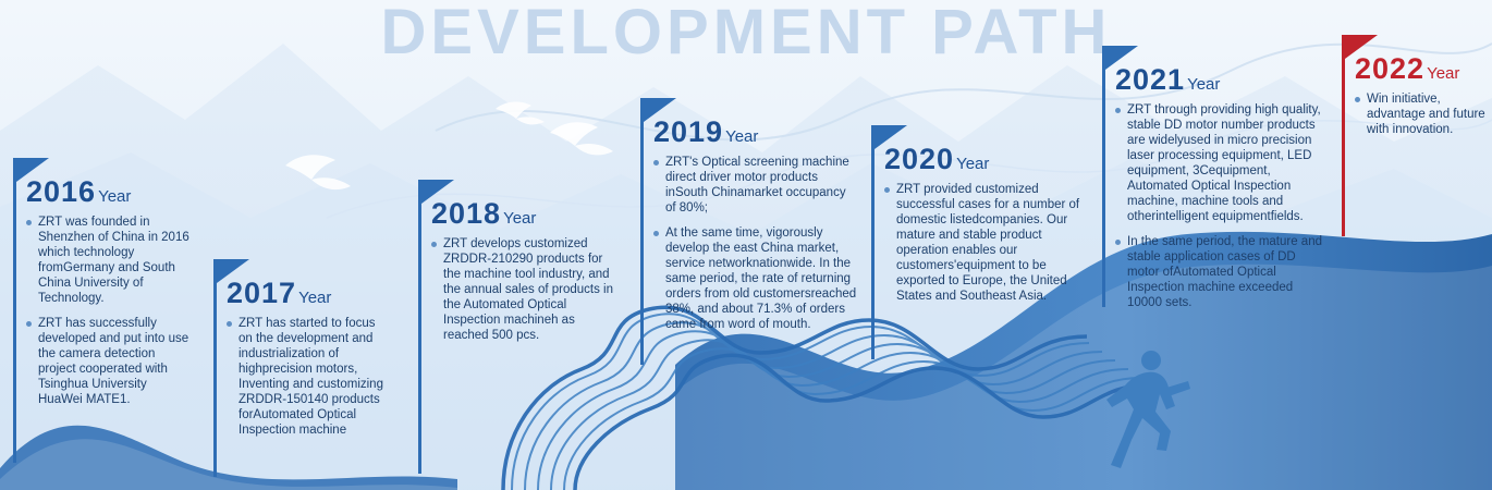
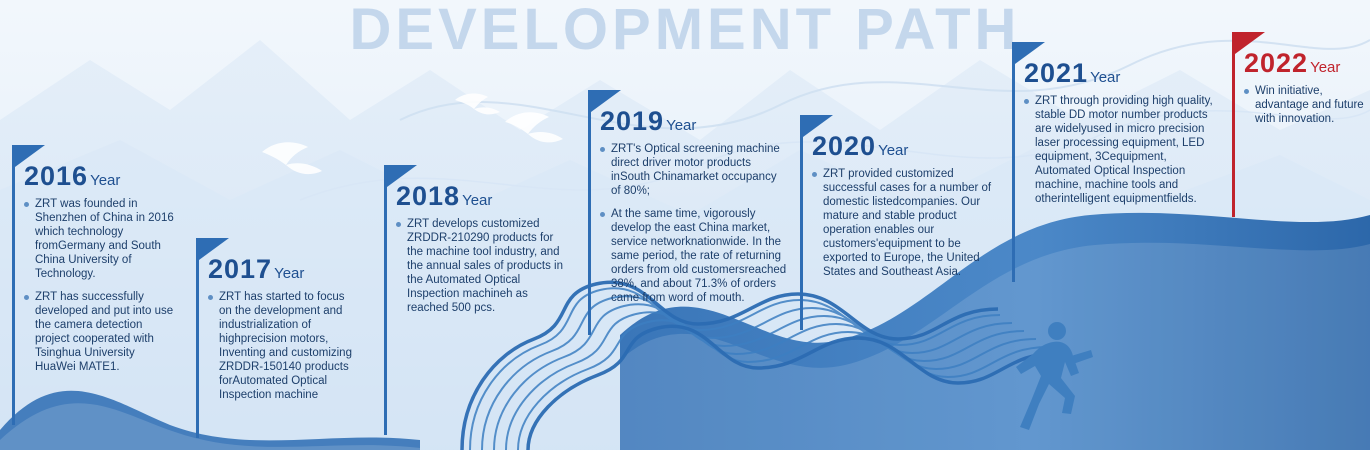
  DEVELOPMENT PATH
  2016Year
  ZRT was founded in Shenzhen of China in 2016 which technology fromGermany and South China University of Technology.
  ZRT has successfully developed and put into use the camera detection project cooperated with Tsinghua University HuaWei MATE1.
  2017Year
  ZRT has started to focus on the development and industrialization of highprecision motors, Inventing and customizing ZRDDR-150140 products forAutomated Optical Inspection machine
  2018Year
  ZRT develops customized ZRDDR-210290 products for the machine tool industry, and the annual sales of products in the Automated Optical Inspection machineh as reached 500 pcs.
  2019Year
  ZRT's Optical screening machine direct driver motor products inSouth Chinamarket occupancy of 80%;
  At the same time, vigorously develop the east China market, service networknationwide. In the same period, the rate of returning orders from old customersreached 38%, and about 71.3% of orders came from word of mouth.
  2020Year
  ZRT provided customized successful cases for a number of domestic listedcompanies. Our mature and stable product operation enables our customers'equipment to be exported to Europe, the United States and Southeast Asia.
  2021Year
  ZRT through providing high quality, stable DD motor number products are widelyused in micro precision laser processing equipment, LED equipment, 3Cequipment, Automated Optical Inspection machine, machine tools and otherintelligent equipmentfields.
- In the same period, the mature and stable application cases of DD motor ofAutomated Optical Inspection machine exceeded 10000 sets.
  2022Year
  Win initiative, advantage and future with innovation.
